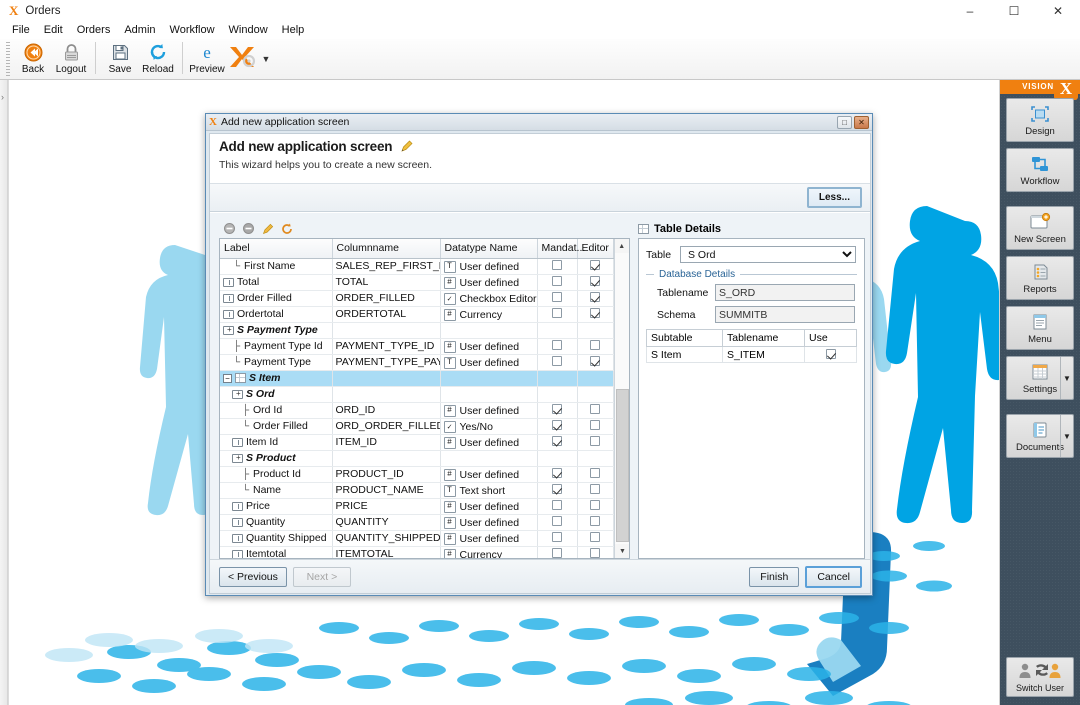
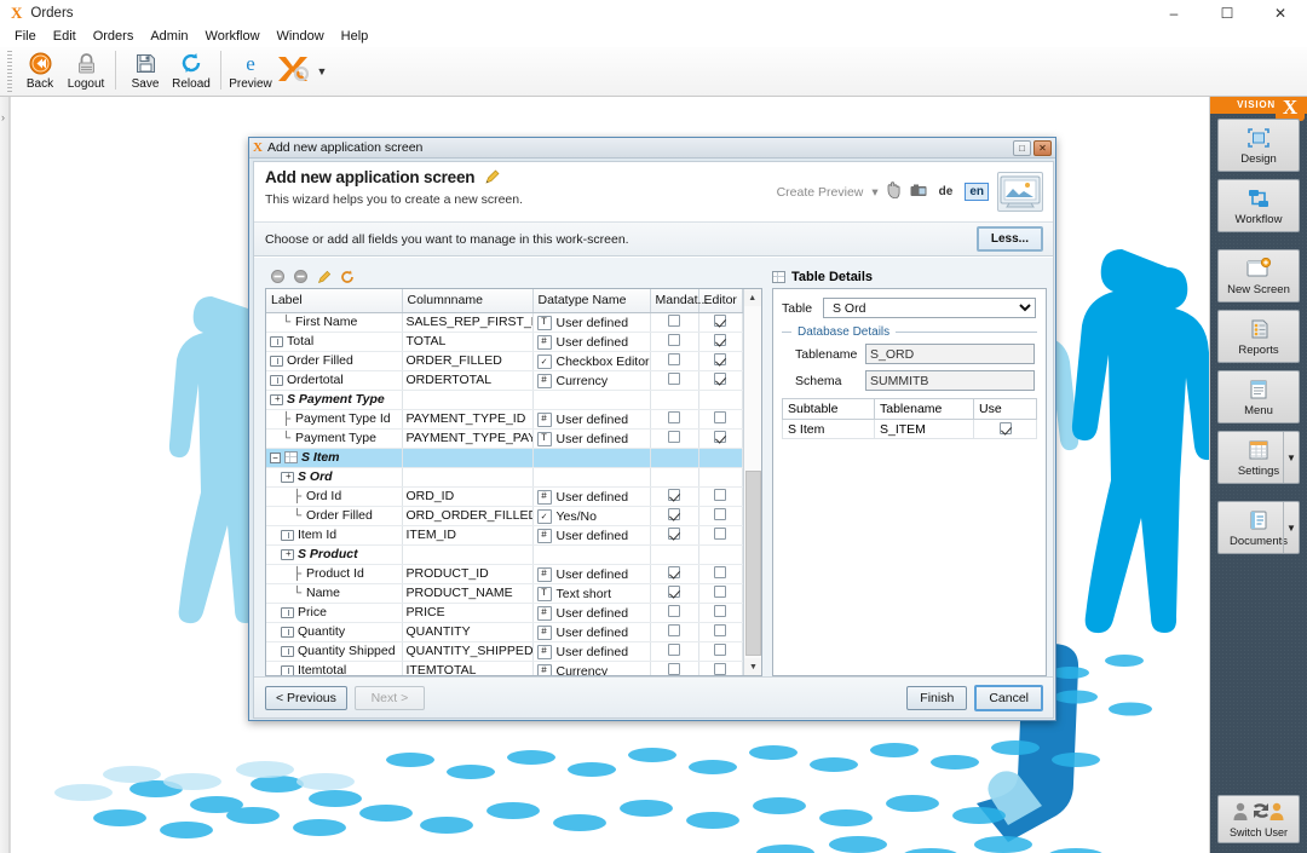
  X
  Orders
  –
  ☐
  ✕
  File
  Edit
  Orders
  Admin
  Workflow
  Window
  Help
  Back
  Logout
  Save
  Reload
  e
  Preview
  ▼
  VISION
  X
  Design
  Workflow
  New Screen
  Reports
  Menu
  Settings
  ▼
  Documents
  ▼
  Switch User
  X
  Add new application screen
  □
  ✕
  Add new application screen
  This wizard helps you to create a new screen.
+ Create Preview
+ ▾
+ de
+ en
+ Choose or add all fields you want to manage in this work-screen.
  Less...
  Label	Columnname	Datatype Name	Mandat..	Editor
  └ First Name	SALES_REP_FIRST_	T User defined
  Total	TOTAL	# User defined
  Order Filled	ORDER_FILLED	✓ Checkbox Editor
  Ordertotal	ORDERTOTAL	# Currency
  S Payment Type
  ├ Payment Type Id	PAYMENT_TYPE_ID	# User defined
  └ Payment Type	PAYMENT_TYPE_PA	T User defined
  − S Item
  S Ord
  ├ Ord Id	ORD_ID	# User defined
  └ Order Filled	ORD_ORDER_FILLE	✓ Yes/No
  Item Id	ITEM_ID	# User defined
  S Product
  ├ Product Id	PRODUCT_ID	# User defined
  └ Name	PRODUCT_NAME	T Text short
  Price	PRICE	# User defined
  Quantity	QUANTITY	# User defined
  Quantity Shipped	QUANTITY_SHIPPED	# User defined
  Itemtotal	ITEMTOTAL	# Currency
  Table Details
  Table
  S Ord
  Database Details
  Tablename
  S_ORD
  Schema
  SUMMITB
  Subtable	Tablename	Use
  S Item	S_ITEM
  < Previous
  Next >
  Finish
  Cancel
